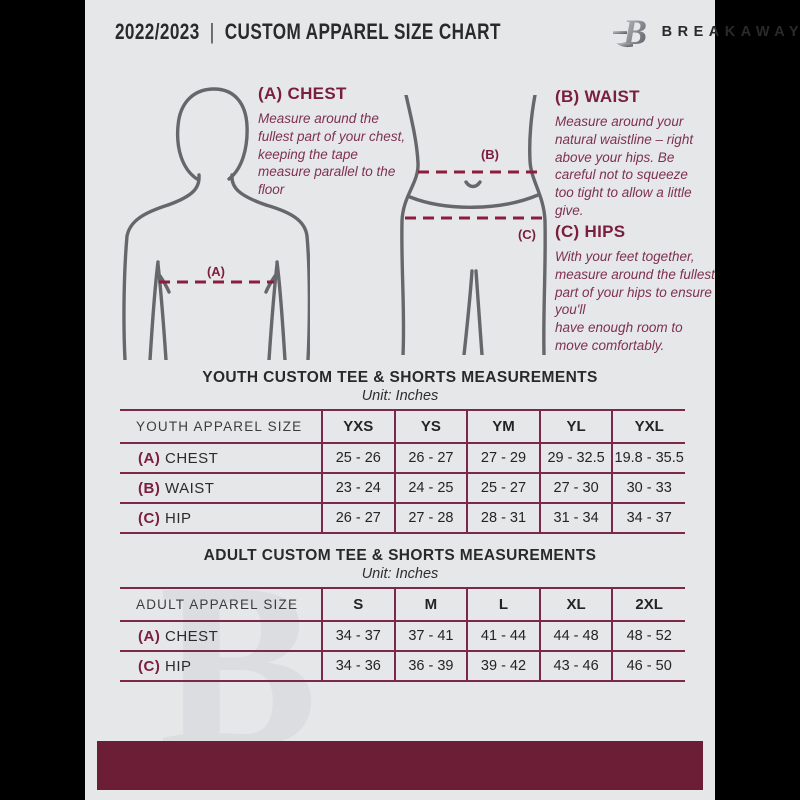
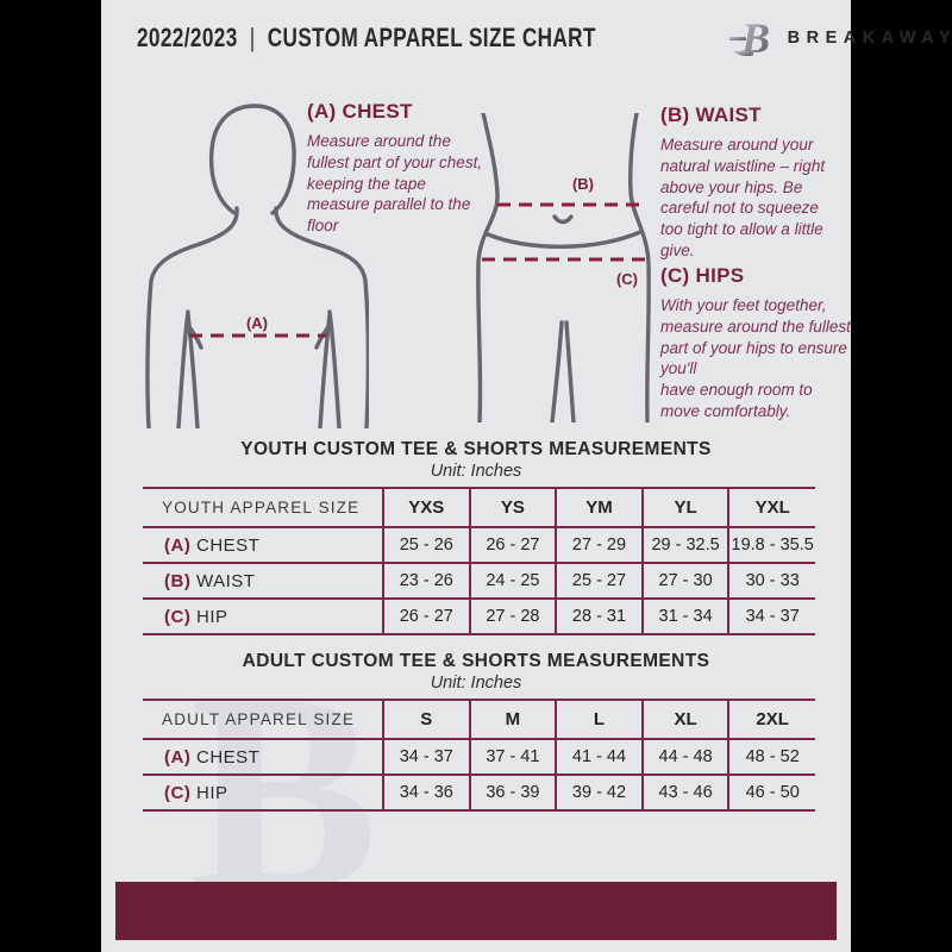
  B
  2022/2023
  |
  CUSTOM APPAREL SIZE CHART
  B
  BREAKAWAY
  (A)
  (B)
  (C)
  (A) CHEST
  Measure around the fullest part of your chest, keeping the tape measure parallel to the floor
  (B) WAIST
  Measure around your natural waistline – right above your hips. Be careful not to squeeze too tight to allow a little give.
  (C) HIPS
  With your feet together, measure around the fullest part of your hips to ensure you'll
  have enough room to move comfortably.
  YOUTH CUSTOM TEE & SHORTS MEASUREMENTS
  Unit: Inches
  YOUTH APPAREL SIZE	YXS	YS	YM	YL	YXL
  (A) CHEST	25 - 26	26 - 27	27 - 29	29 - 32.5	19.8 - 35.5
- (B) WAIST	23 - 24	24 - 25	25 - 27	27 - 30	30 - 33
+ (B) WAIST	23 - 26	24 - 25	25 - 27	27 - 30	30 - 33
  (C) HIP	26 - 27	27 - 28	28 - 31	31 - 34	34 - 37
  ADULT CUSTOM TEE & SHORTS MEASUREMENTS
  Unit: Inches
  ADULT APPAREL SIZE	S	M	L	XL	2XL
  (A) CHEST	34 - 37	37 - 41	41 - 44	44 - 48	48 - 52
  (C) HIP	34 - 36	36 - 39	39 - 42	43 - 46	46 - 50
